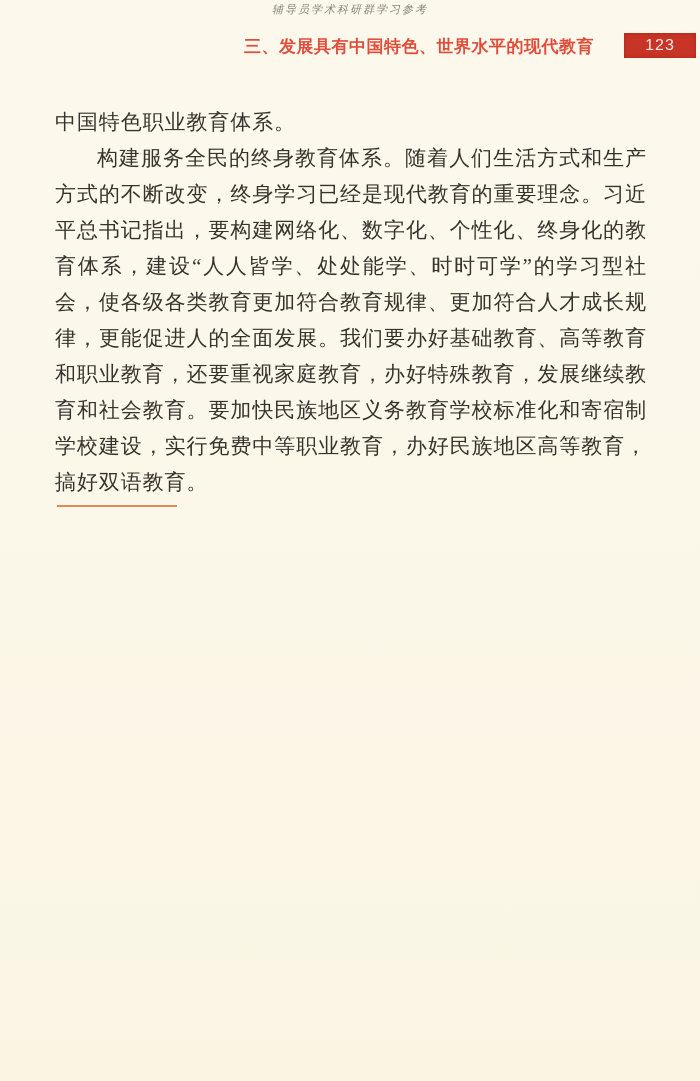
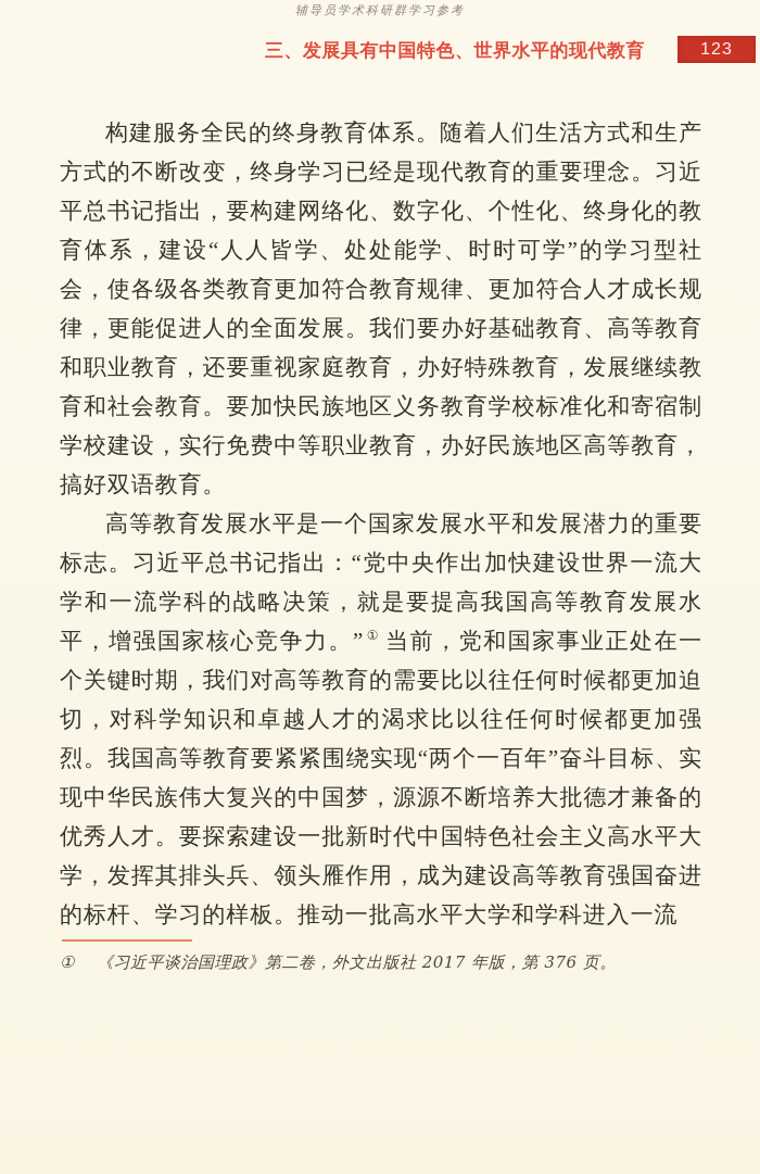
  辅导员学术科研群学习参考
  三、发展具有中国特色、世界水平的现代教育
  123
- 中国特色职业教育体系。
  构建服务全民的终身教育体系。随着人们生活方式和生产方式的不断改变，终身学习已经是现代教育的重要理念。习近平总书记指出，要构建网络化、数字化、个性化、终身化的教育体系，建设“人人皆学、处处能学、时时可学”的学习型社会，使各级各类教育更加符合教育规律、更加符合人才成长规律，更能促进人的全面发展。我们要办好基础教育、高等教育和职业教育，还要重视家庭教育，办好特殊教育，发展继续教育和社会教育。要加快民族地区义务教育学校标准化和寄宿制学校建设，实行免费中等职业教育，办好民族地区高等教育，搞好双语教育。
+ 高等教育发展水平是一个国家发展水平和发展潜力的重要标志。习近平总书记指出：“党中央作出加快建设世界一流大学和一流学科的战略决策，就是要提高我国高等教育发展水平，增强国家核心竞争力。” ① 当前，党和国家事业正处在一个关键时期，我们对高等教育的需要比以往任何时候都更加迫切，对科学知识和卓越人才的渴求比以往任何时候都更加强烈。我国高等教育要紧紧围绕实现“两个一百年”奋斗目标、实现中华民族伟大复兴的中国梦，源源不断培养大批德才兼备的优秀人才。要探索建设一批新时代中国特色社会主义高水平大学，发挥其排头兵、领头雁作用，成为建设高等教育强国奋进的标杆、学习的样板。推动一批高水平大学和学科进入一流
+ ①
+ 《习近平谈治国理政》第二卷，外文出版社 2017 年版，第 376 页。
